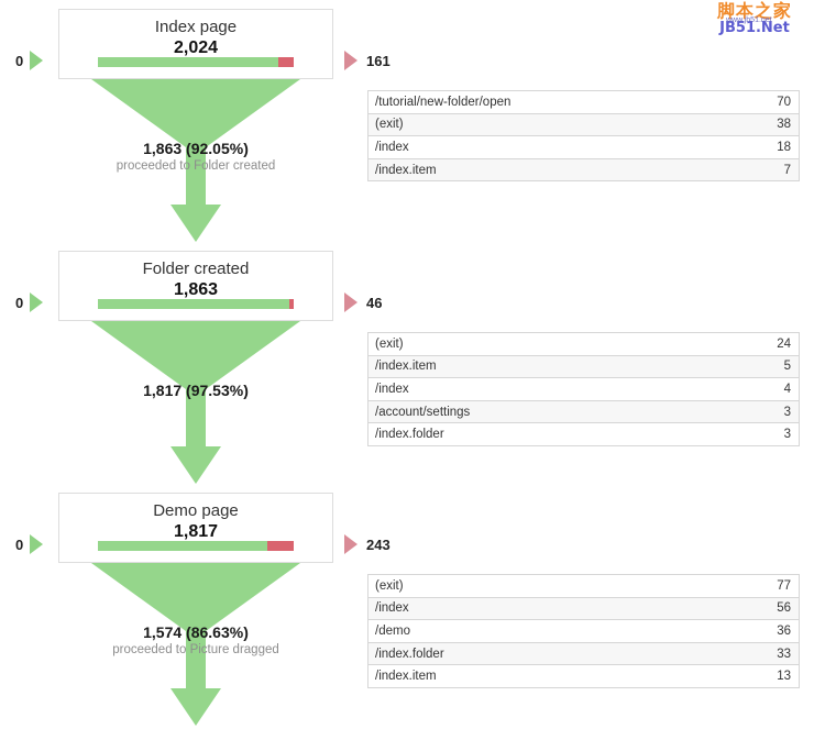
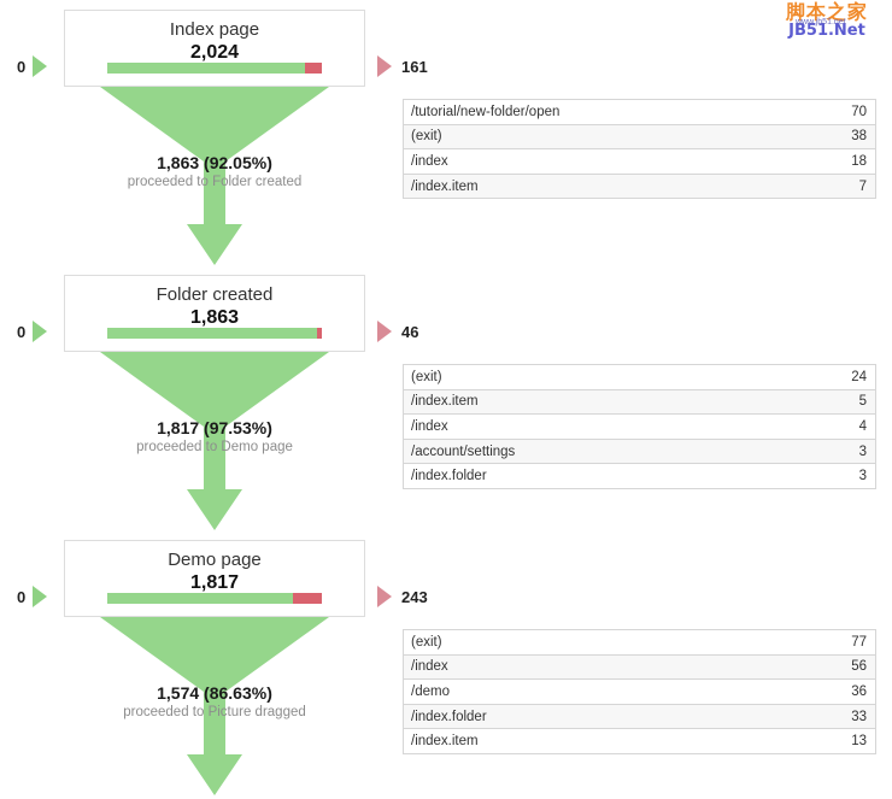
  0
  Index page
  2,024
  1,863 (92.05%)
  proceeded to Folder created
  161
  /tutorial/new-folder/open
  70
  (exit)
  38
  /index
  18
  /index.item
  7
  0
  Folder created
  1,863
  1,817 (97.53%)
+ proceeded to Demo page
  46
  (exit)
  24
  /index.item
  5
  /index
  4
  /account/settings
  3
  /index.folder
  3
  0
  Demo page
  1,817
  1,574 (86.63%)
  proceeded to Picture dragged
  243
  (exit)
  77
  /index
  56
  /demo
  36
  /index.folder
  33
  /index.item
  13
  脚本之家
  JB51.Net
